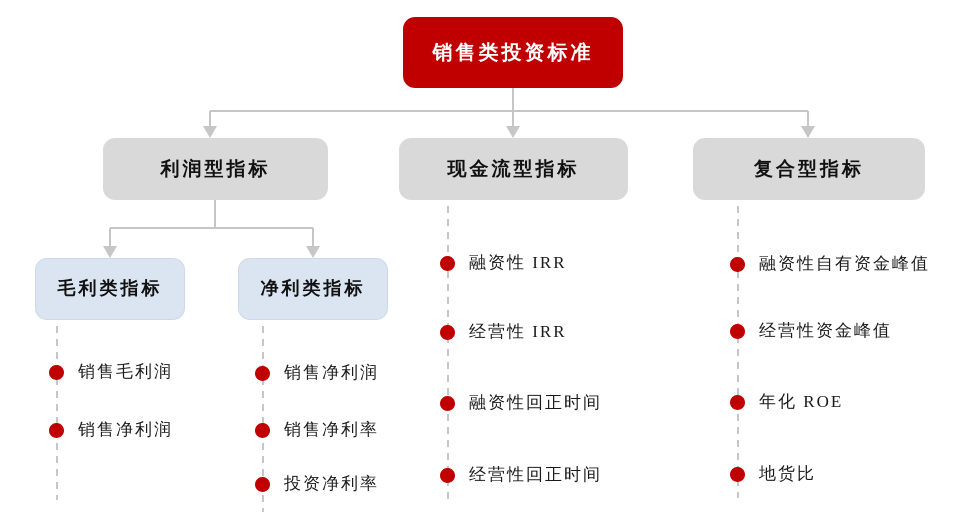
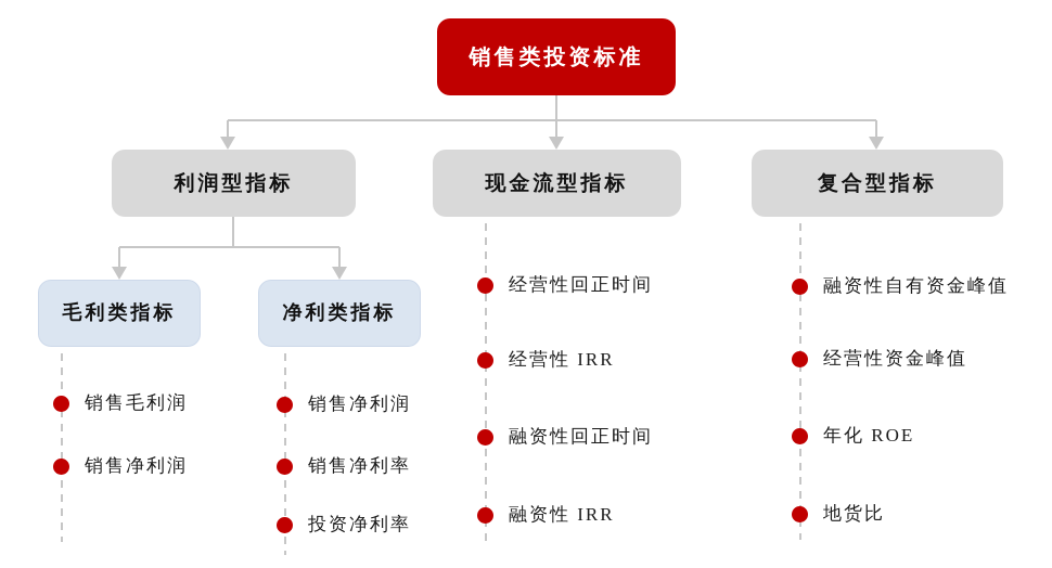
  销售类投资标准
  利润型指标
  现金流型指标
  复合型指标
  毛利类指标
  净利类指标
  销售毛利润
  销售净利润
  销售净利润
  销售净利率
  投资净利率
- 融资性 IRR
+ 经营性回正时间
  经营性 IRR
  融资性回正时间
- 经营性回正时间
+ 融资性 IRR
  融资性自有资金峰值
  经营性资金峰值
  年化 ROE
  地货比
